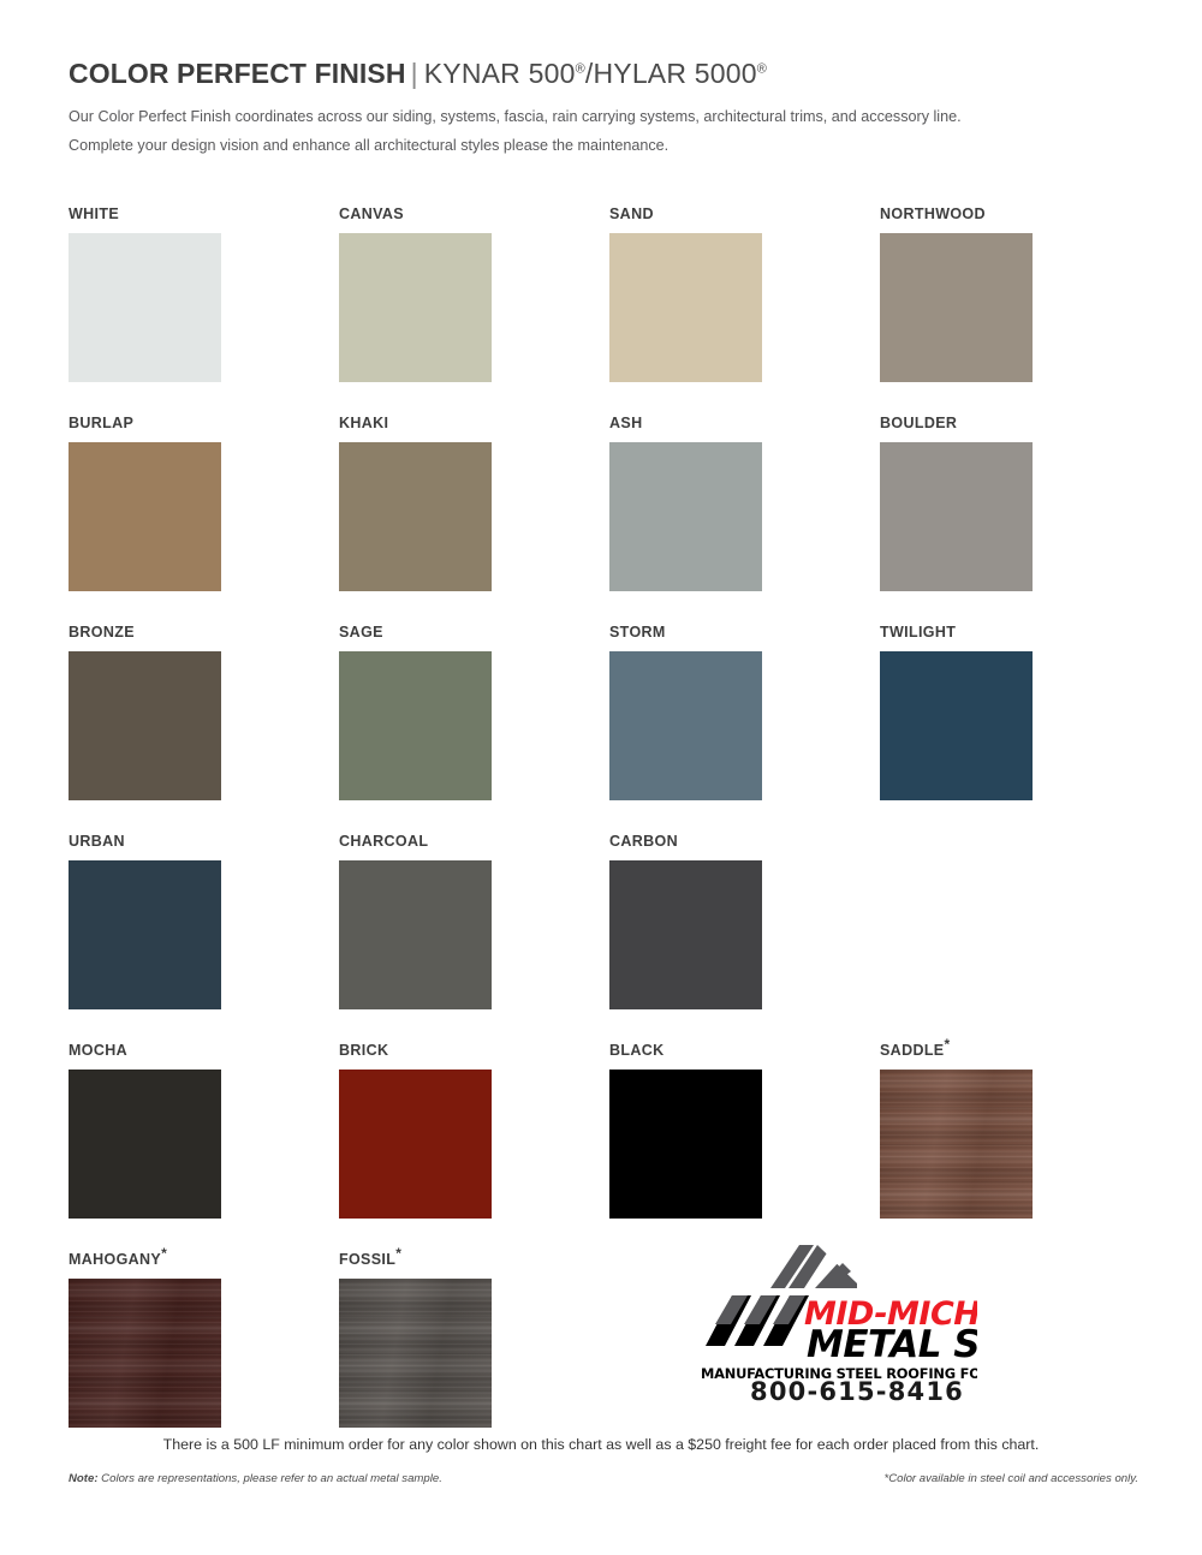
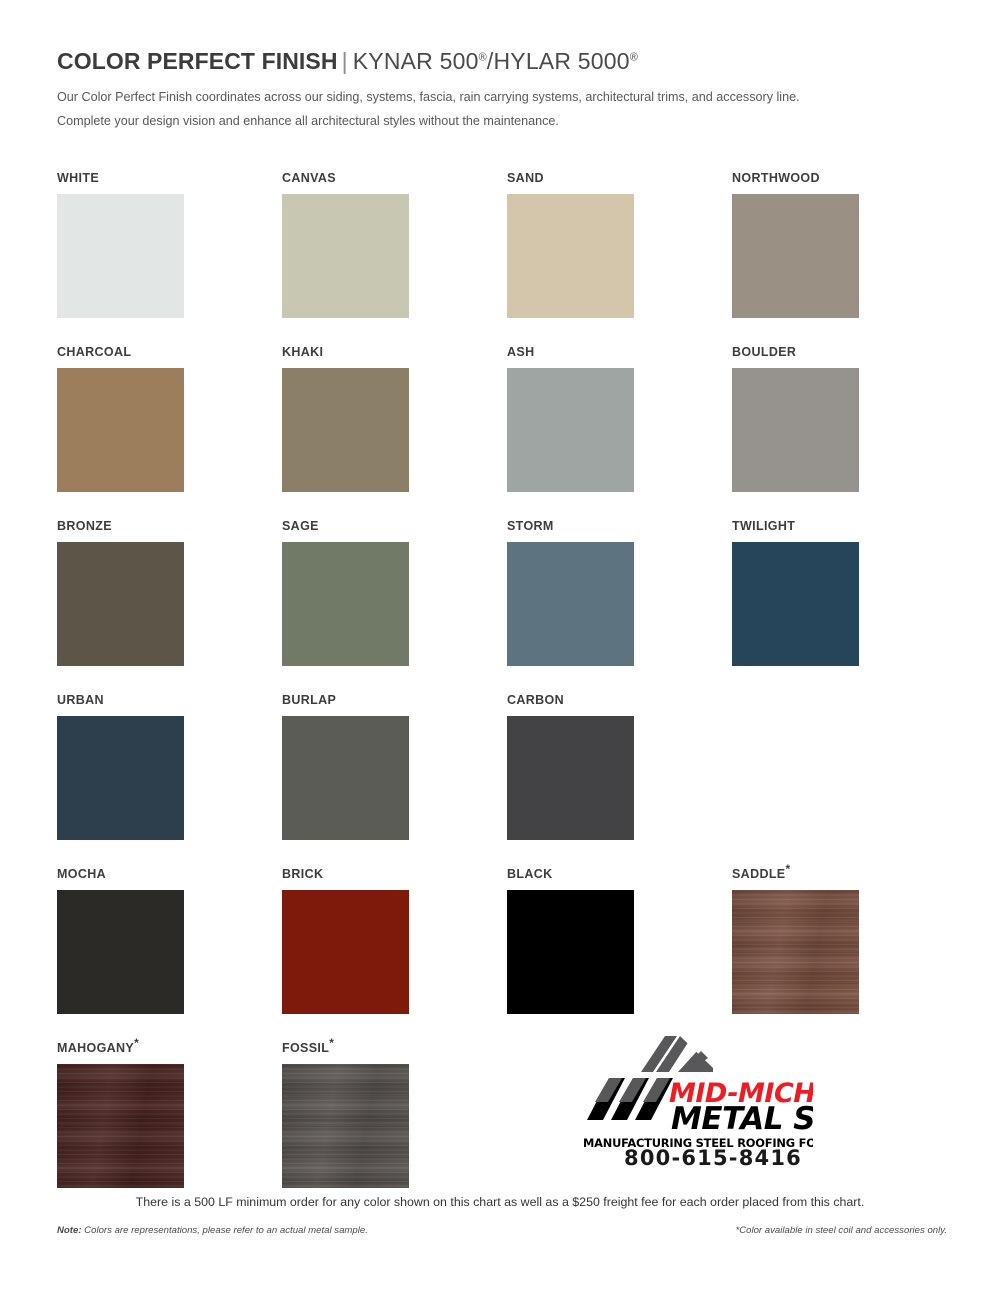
  COLOR PERFECT FINISH | KYNAR 500®/HYLAR 5000®
  Our Color Perfect Finish coordinates across our siding, systems, fascia, rain carrying systems, architectural trims, and accessory line.
- Complete your design vision and enhance all architectural styles please the maintenance.
+ Complete your design vision and enhance all architectural styles without the maintenance.
  WHITE
  CANVAS
  SAND
  NORTHWOOD
- BURLAP
+ CHARCOAL
  KHAKI
  ASH
  BOULDER
  BRONZE
  SAGE
  STORM
  TWILIGHT
  URBAN
- CHARCOAL
+ BURLAP
  CARBON
  MOCHA
  BRICK
  BLACK
  SADDLE*
  MAHOGANY*
  FOSSIL*
  MANUFACTURING STEEL ROOFING FO
  800-615-8416
  There is a 500 LF minimum order for any color shown on this chart as well as a $250 freight fee for each order placed from this chart.
  Note: Colors are representations, please refer to an actual metal sample.
  *Color available in steel coil and accessories only.
